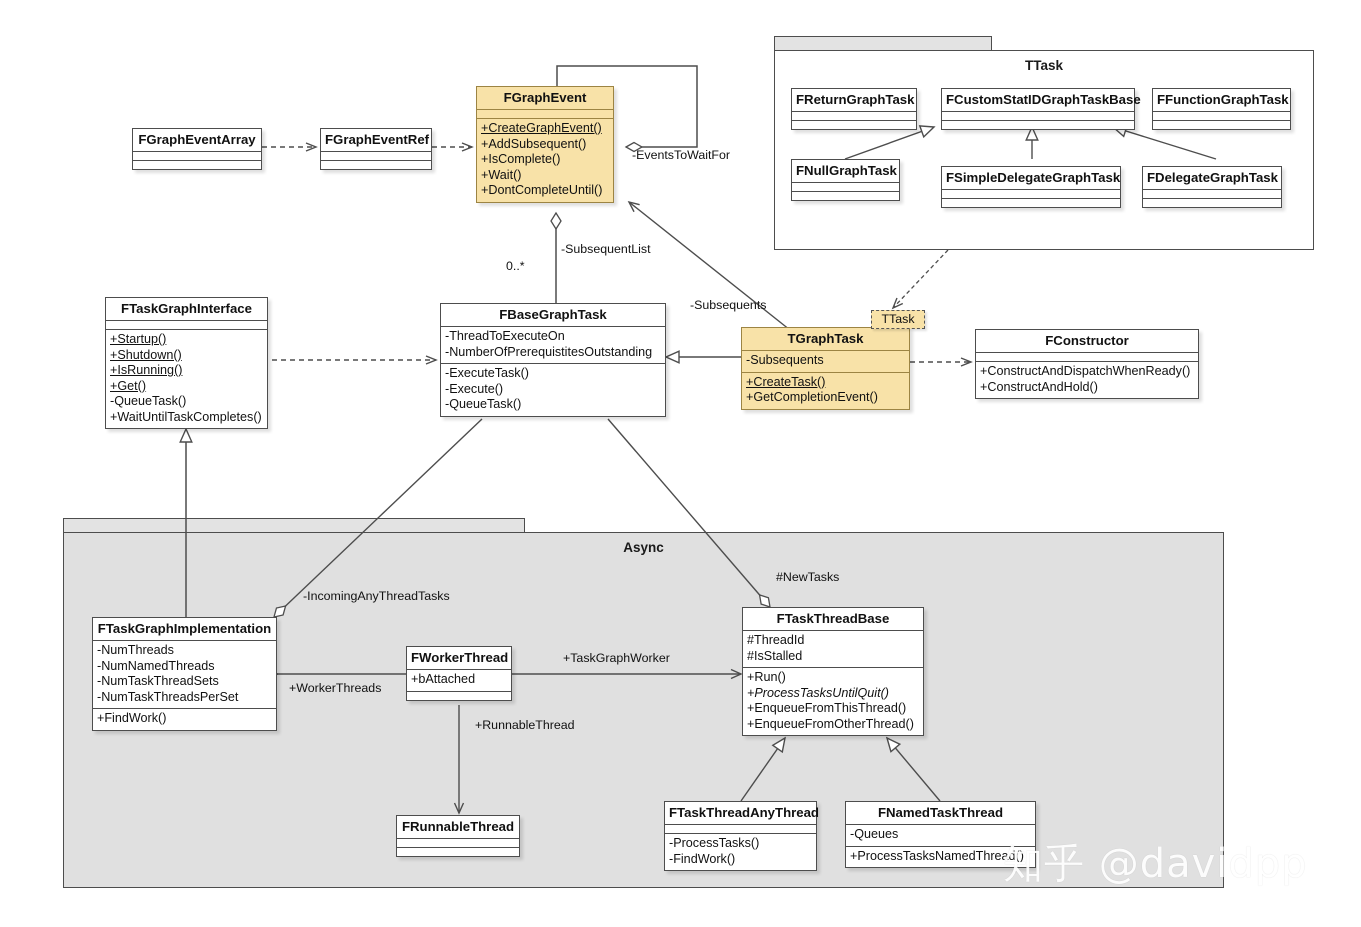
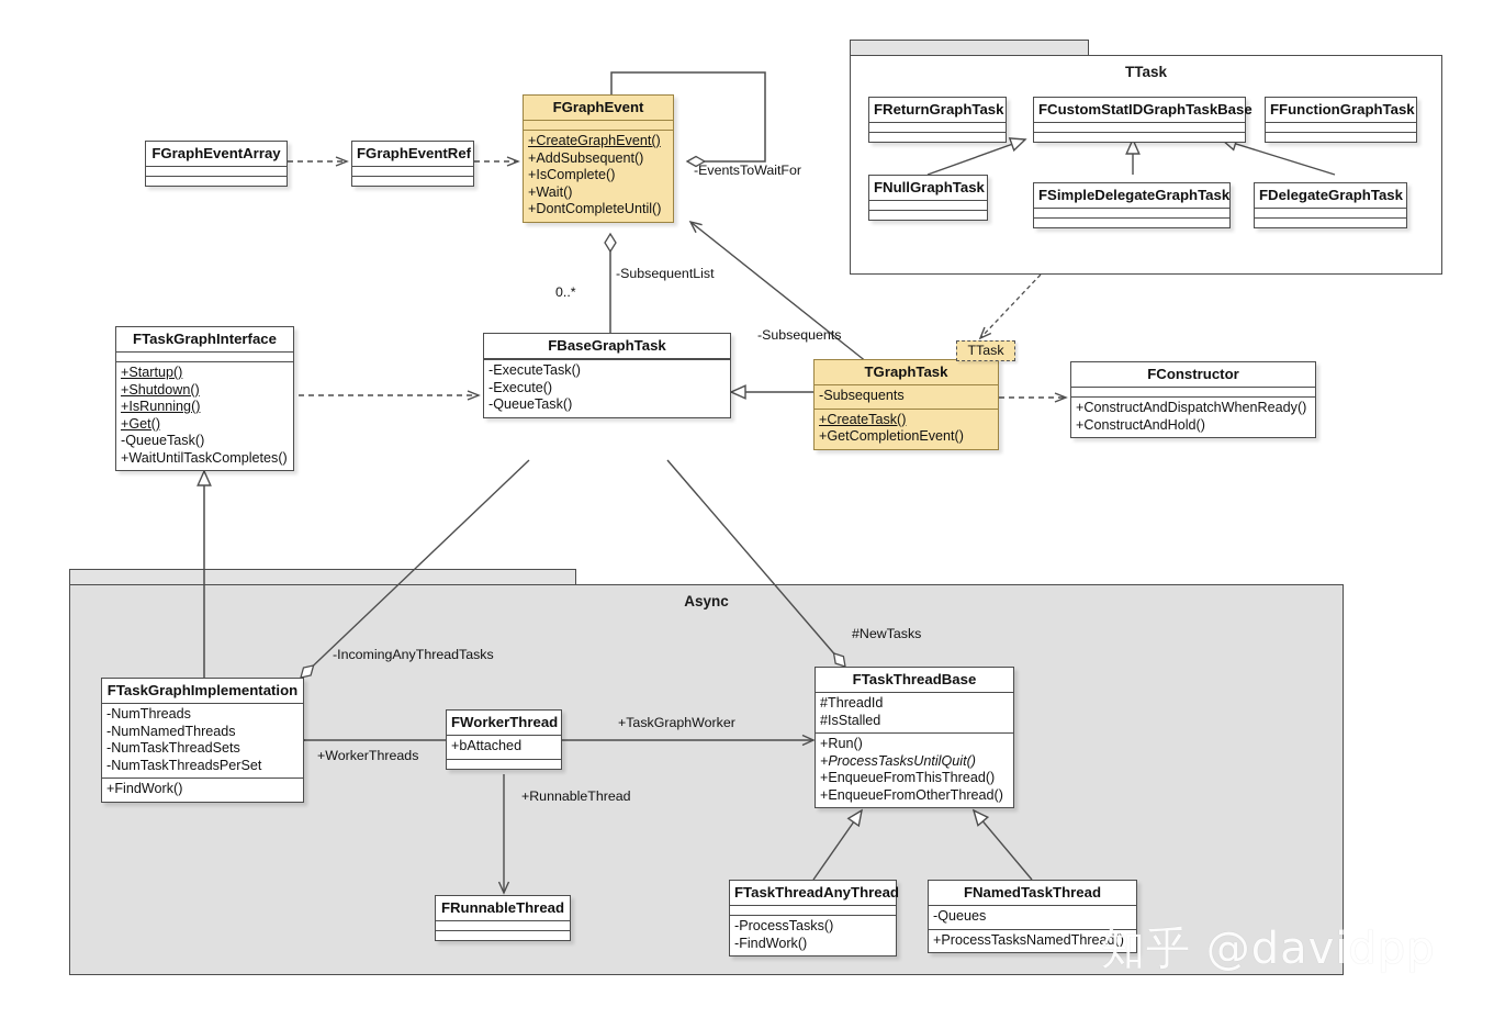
  TTask
  Async
  FGraphEventArray
  FGraphEventRef
  FGraphEvent
  +CreateGraphEvent()
  +AddSubsequent()
  +IsComplete()
  +Wait()
  +DontCompleteUntil()
  FReturnGraphTask
  FCustomStatIDGraphTaskBase
  FFunctionGraphTask
  FNullGraphTask
  FSimpleDelegateGraphTask
  FDelegateGraphTask
  FTaskGraphInterface
  +Startup()
  +Shutdown()
  +IsRunning()
  +Get()
  -QueueTask()
  +WaitUntilTaskCompletes()
  FBaseGraphTask
- -ThreadToExecuteOn
- -NumberOfPrerequistitesOutstanding
  -ExecuteTask()
  -Execute()
  -QueueTask()
  TGraphTask
  -Subsequents
  +CreateTask()
  +GetCompletionEvent()
  TTask
  FConstructor
  +ConstructAndDispatchWhenReady()
  +ConstructAndHold()
  FTaskGraphImplementation
  -NumThreads
  -NumNamedThreads
  -NumTaskThreadSets
  -NumTaskThreadsPerSet
  +FindWork()
  FWorkerThread
  +bAttached
  FTaskThreadBase
  #ThreadId
  #IsStalled
  +Run()
  +ProcessTasksUntilQuit()
  +EnqueueFromThisThread()
  +EnqueueFromOtherThread()
  FRunnableThread
  FTaskThreadAnyThread
  -ProcessTasks()
  -FindWork()
  FNamedTaskThread
  -Queues
  +ProcessTasksNamedThread()
  -EventsToWaitFor
  -SubsequentList
  0..*
  -Subsequents
  -IncomingAnyThreadTasks
  #NewTasks
  +WorkerThreads
  +TaskGraphWorker
  +RunnableThread
  知乎 @davidpp
